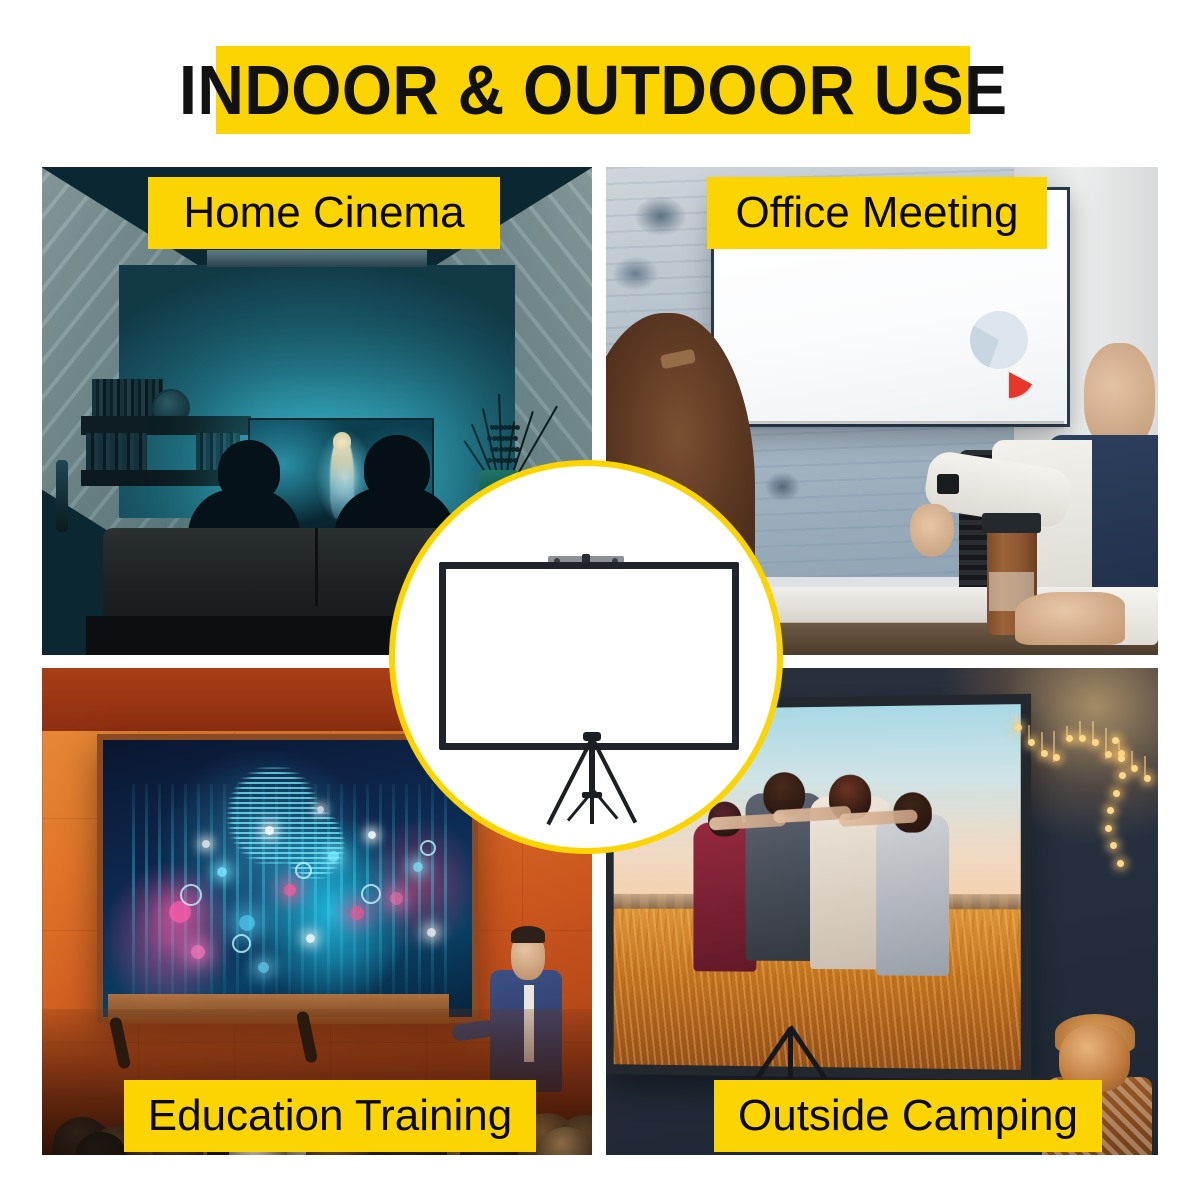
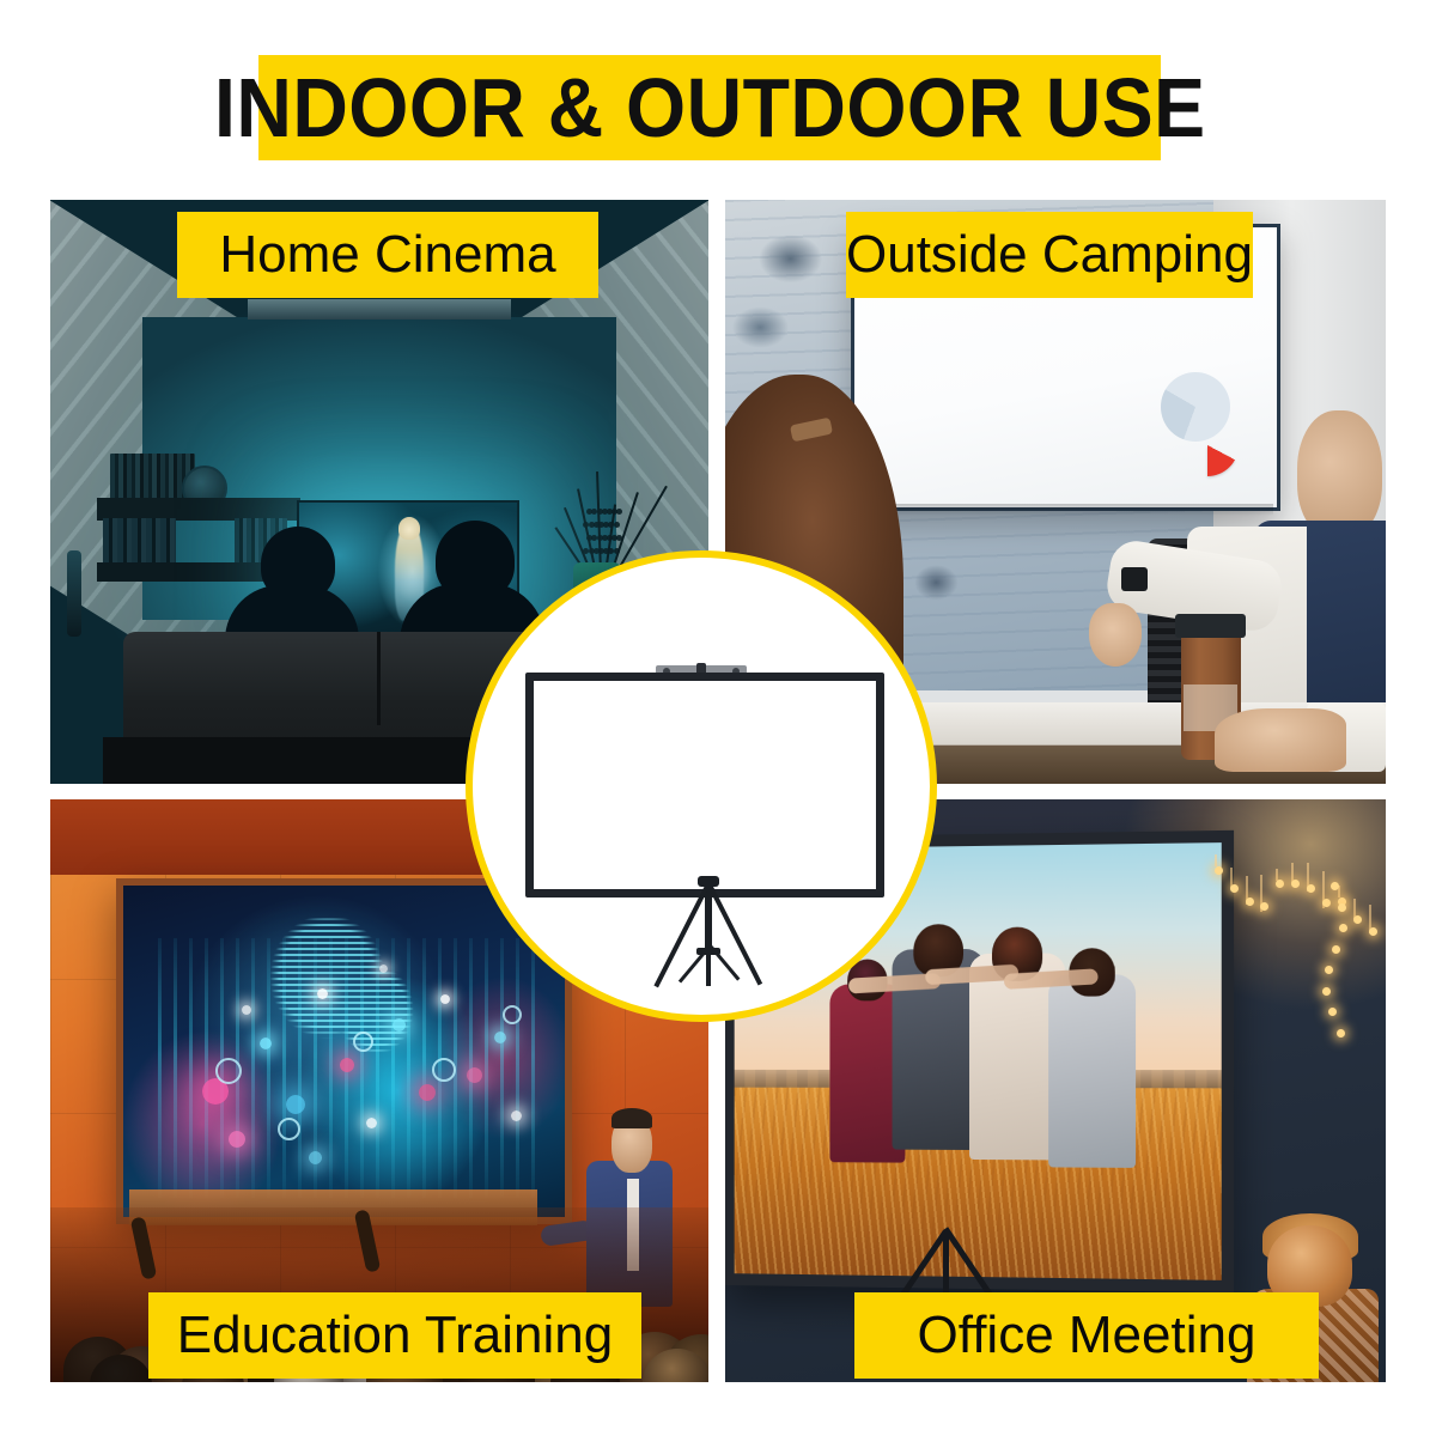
  INDOOR & OUTDOOR USE
  Home Cinema
- Office Meeting
+ Outside Camping
  Education Training
- Outside Camping
+ Office Meeting
